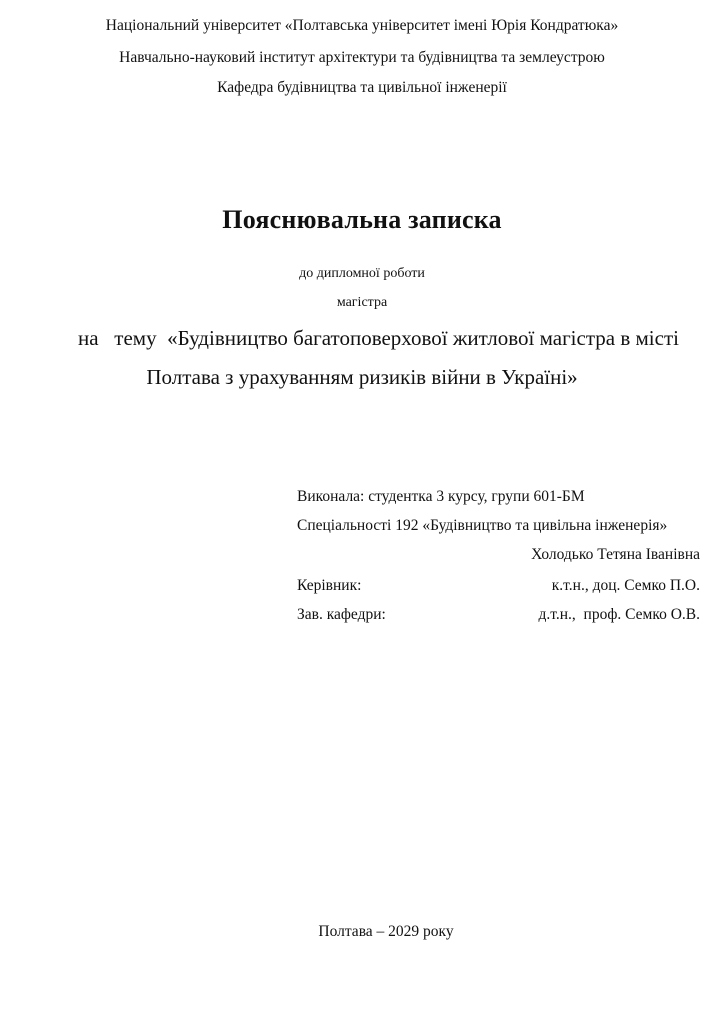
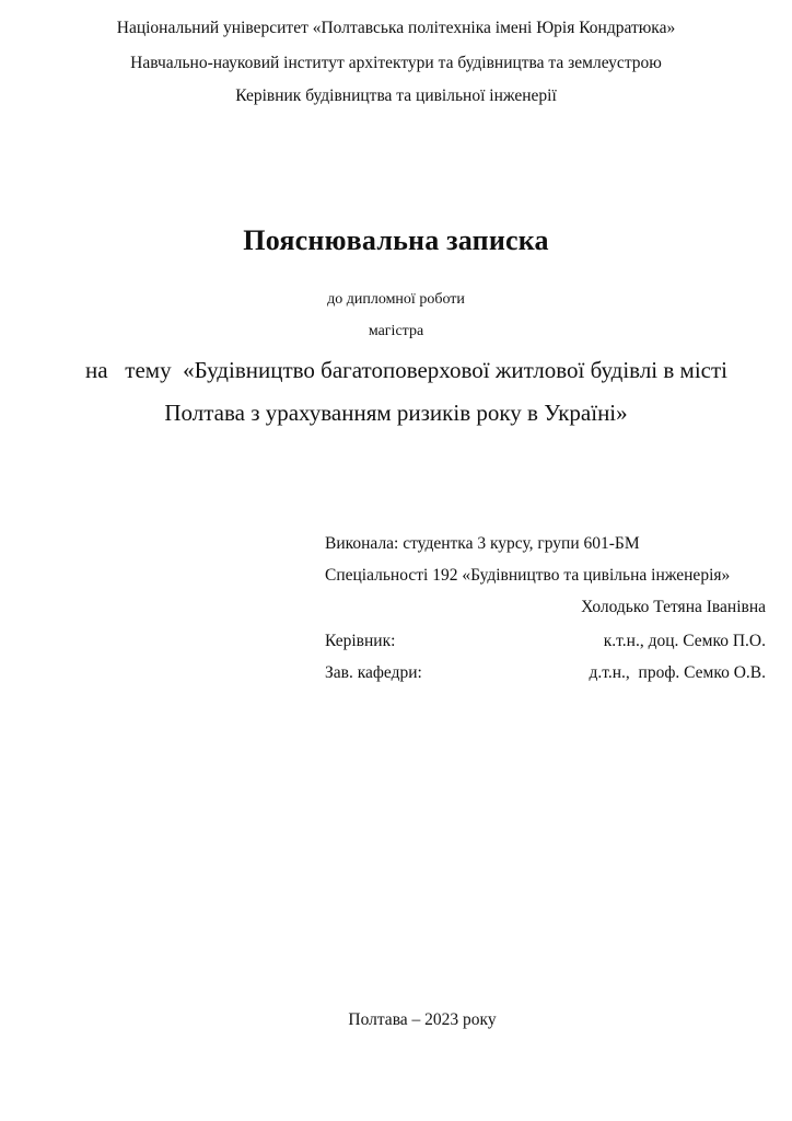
- Національний університет «Полтавська університет імені Юрія Кондратюка»
+ Національний університет «Полтавська політехніка імені Юрія Кондратюка»
  Навчально-науковий інститут архітектури та будівництва та землеустрою
- Кафедра будівництва та цивільної інженерії
+ Керівник будівництва та цивільної інженерії
  Пояснювальна записка
  до дипломної роботи
  магістра
- на тему «Будівництво багатоповерхової житлової магістра в місті
+ на тему «Будівництво багатоповерхової житлової будівлі в місті
- Полтава з урахуванням ризиків війни в Україні»
+ Полтава з урахуванням ризиків року в Україні»
  Виконала: студентка 3 курсу, групи 601-БМ
  Спеціальності 192 «Будівництво та цивільна інженерія»
  Холодько Тетяна Іванівна
  Керівник:
  к.т.н., доц. Семко П.О.
  Зав. кафедри:
  д.т.н., проф. Семко О.В.
- Полтава – 2029 року
+ Полтава – 2023 року
